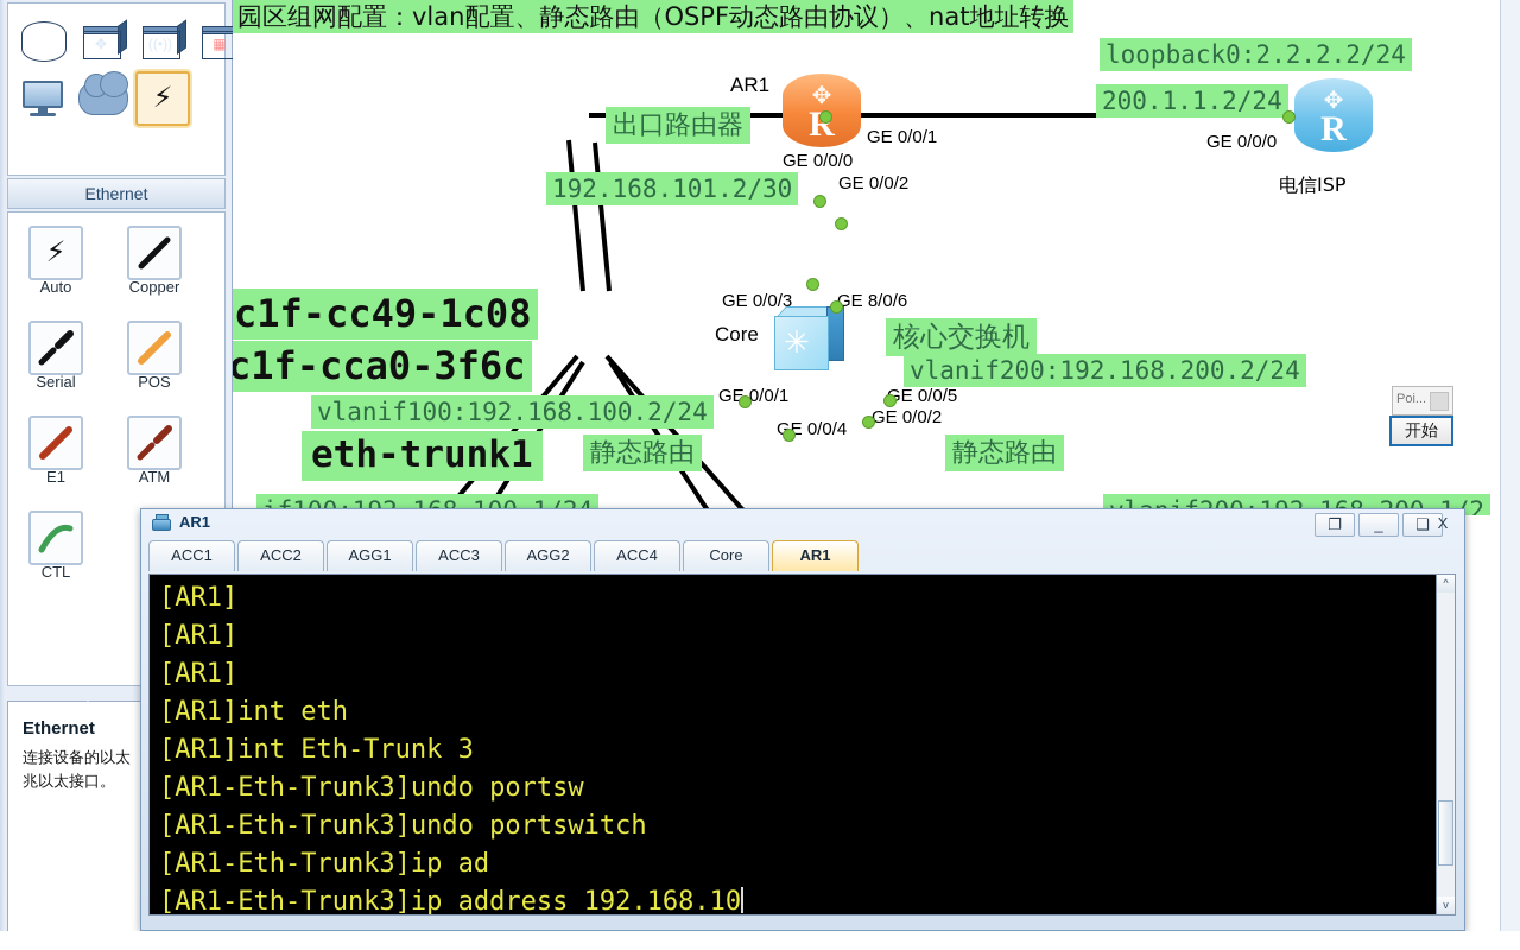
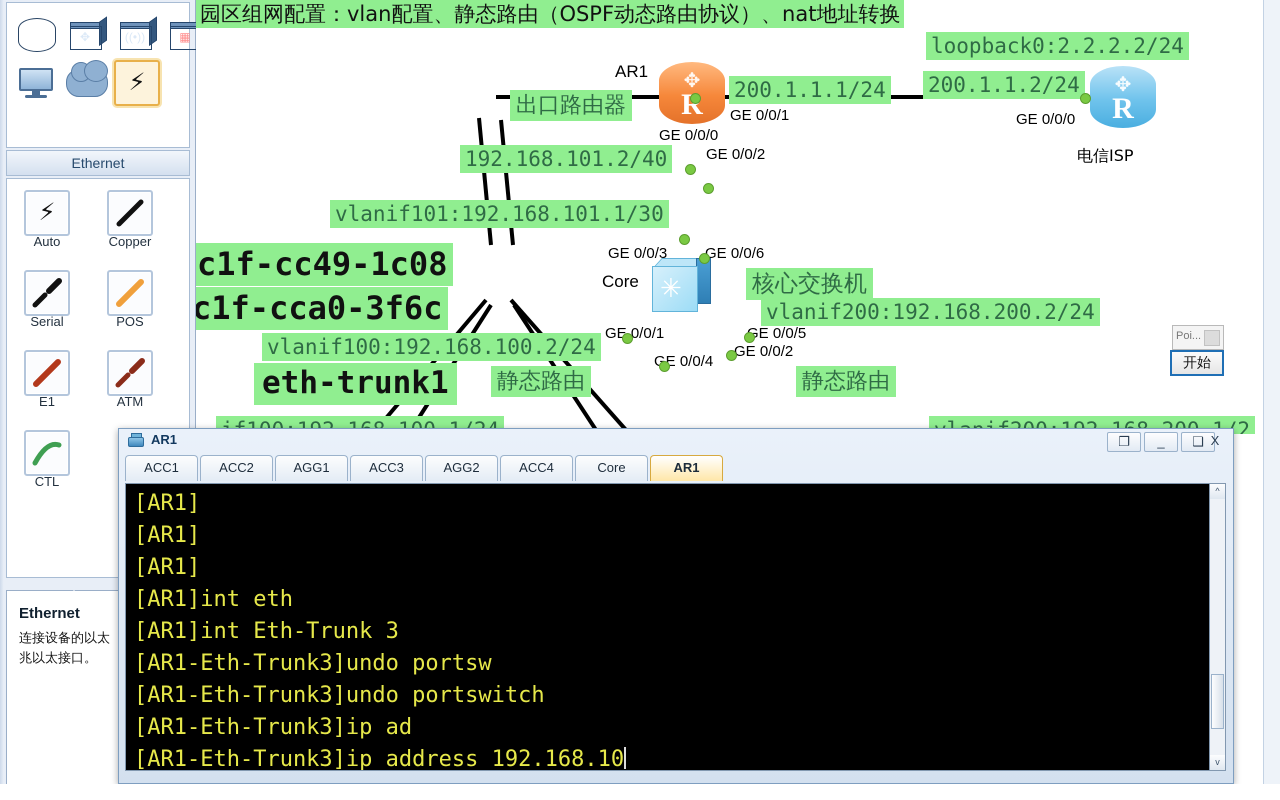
  ✥
  R
  ✥
  ((•))
  ▦
  ⚡
  Ethernet
  ⚡
  Auto
  Copper
  Serial
  POS
  E1
  ATM
  CTL
  Ethernet
  连接设备的以太
  兆以太接口。
  园区组网配置：vlan配置、静态路由（OSPF动态路由协议）、nat地址转换
  loopback0:2.2.2.2/24
+ 200.1.1.1/24
  200.1.1.2/24
  出口路由器
- 192.168.101.2/30
+ 192.168.101.2/40
+ vlanif101:192.168.101.1/30
  c1f-cc49-1c08
  c1f-cca0-3f6c
  vlanif100:192.168.100.2/24
  eth-trunk1
  核心交换机
  vlanif200:192.168.200.2/24
  静态路由
  静态路由
  ✥
  R
  AR1
  ✥
  R
  电信ISP
  ✳
  Core
  GE 0/0/1
  GE 0/0/0
  GE 0/0/0
  GE 0/0/2
  GE 0/0/3
- GE 8/0/6
+ GE 0/0/6
  GE 0/0/1
  E 0/0/4
  E 0/0/5
  GE 0/0/2
  Poi...
  开始
  AR1
  ❐
  _
  ❑
  X
  ACC1
  ACC2
  AGG1
  ACC3
  AGG2
  ACC4
  Core
  AR1
  [AR1]
  [AR1]
  [AR1]
  [AR1]int eth
  [AR1]int Eth-Trunk 3
  [AR1-Eth-Trunk3]undo portsw
  [AR1-Eth-Trunk3]undo portswitch
  [AR1-Eth-Trunk3]ip ad
  [AR1-Eth-Trunk3]ip address 192.168.10
  ^
  v
